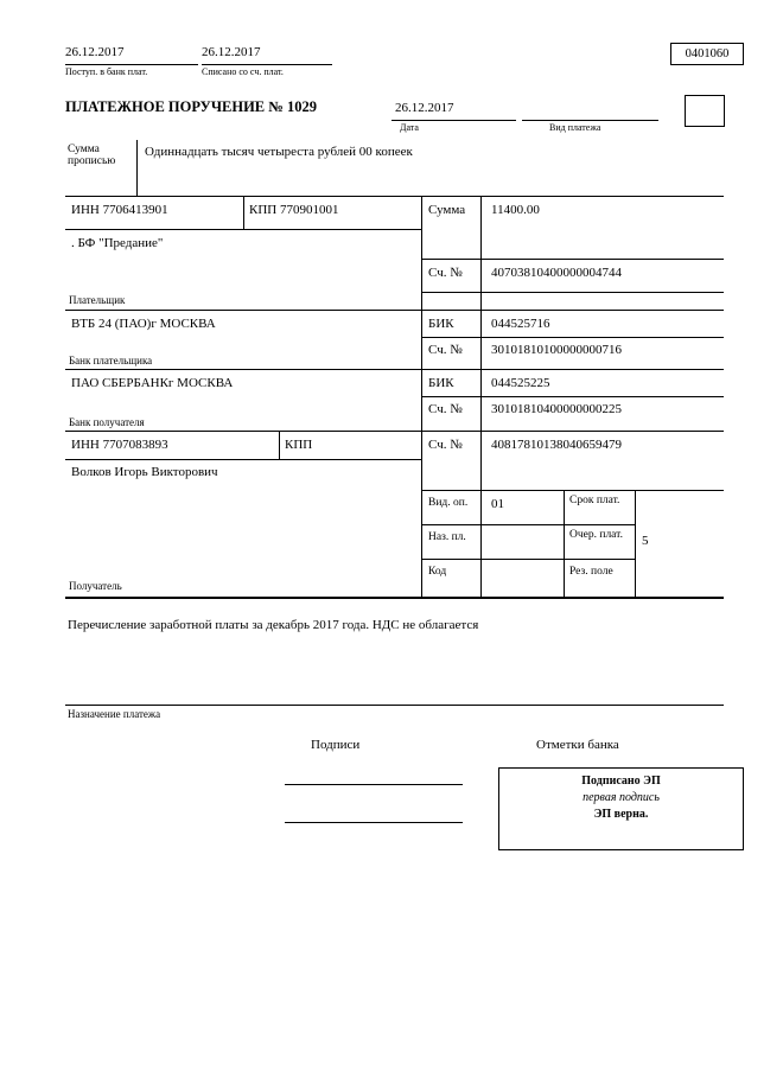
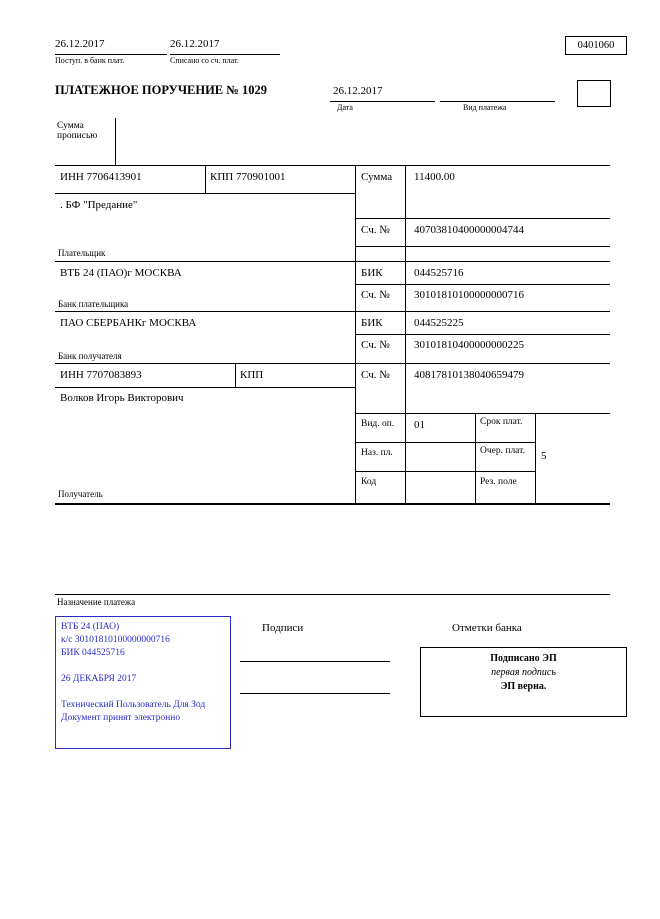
  26.12.2017
  Поступ. в банк плат.
  26.12.2017
  Списано со сч. плат.
  0401060
  ПЛАТЕЖНОЕ ПОРУЧЕНИЕ № 1029
  26.12.2017
  Дата
  Вид платежа
  Сумма прописью
- Одиннадцать тысяч четыреста рублей 00 копеек
  ИНН 7706413901
  КПП 770901001
  Сумма
  11400.00
  . БФ "Предание"
  Сч. №
  40703810400000004744
  Плательщик
  ВТБ 24 (ПАО)г МОСКВА
  БИК
  044525716
  Сч. №
  30101810100000000716
  Банк плательщика
  ПАО СБЕРБАНКг МОСКВА
  БИК
  044525225
  Сч. №
  30101810400000000225
  Банк получателя
  ИНН 7707083893
  КПП
  Сч. №
  40817810138040659479
  Волков Игорь Викторович
  Вид. оп.
  01
  Срок плат.
  Наз. пл.
  Очер. плат.
  5
  Код
  Рез. поле
  Получатель
- Перечисление заработной платы за декабрь 2017 года. НДС не облагается
  Назначение платежа
  Подписи
  Отметки банка
+ ВТБ 24 (ПАО)
+ к/с 30101810100000000716
+ БИК 044525716
+ 26 ДЕКАБРЯ 2017
+ Технический Пользователь Для Зод
+ Документ принят электронно
  Подписано ЭП
  первая подпись
  ЭП верна.
